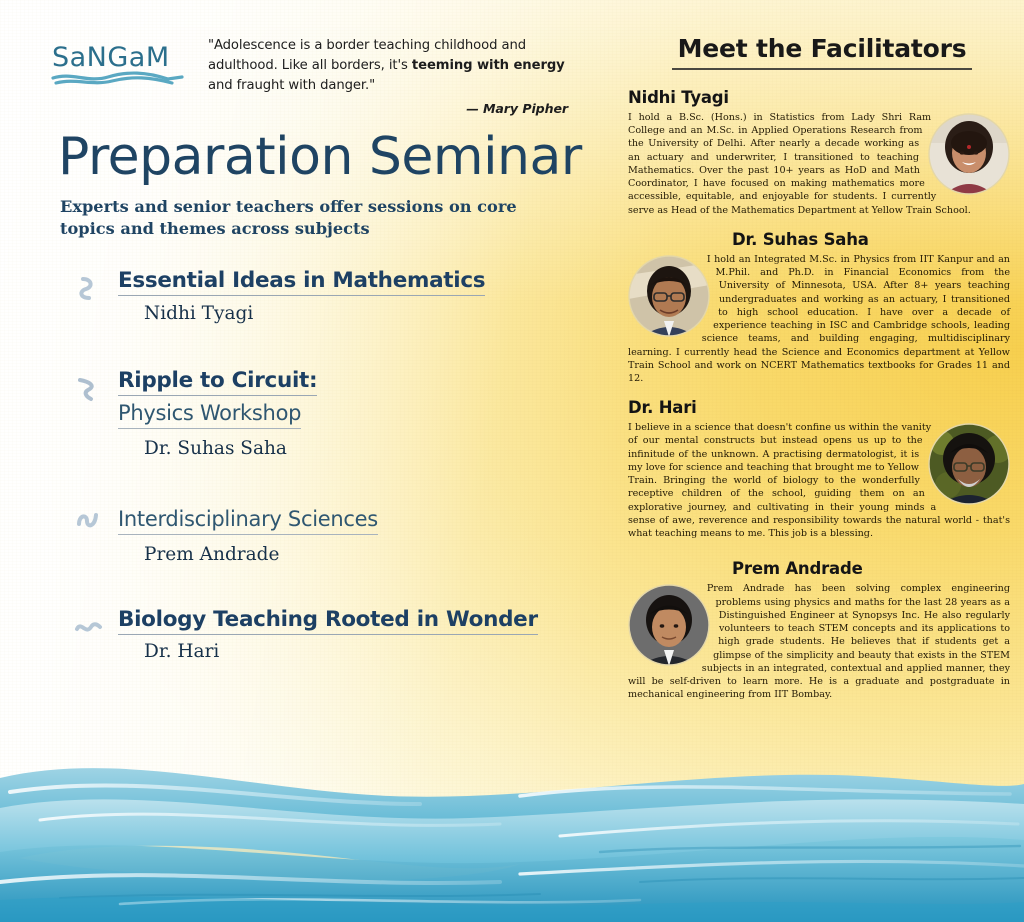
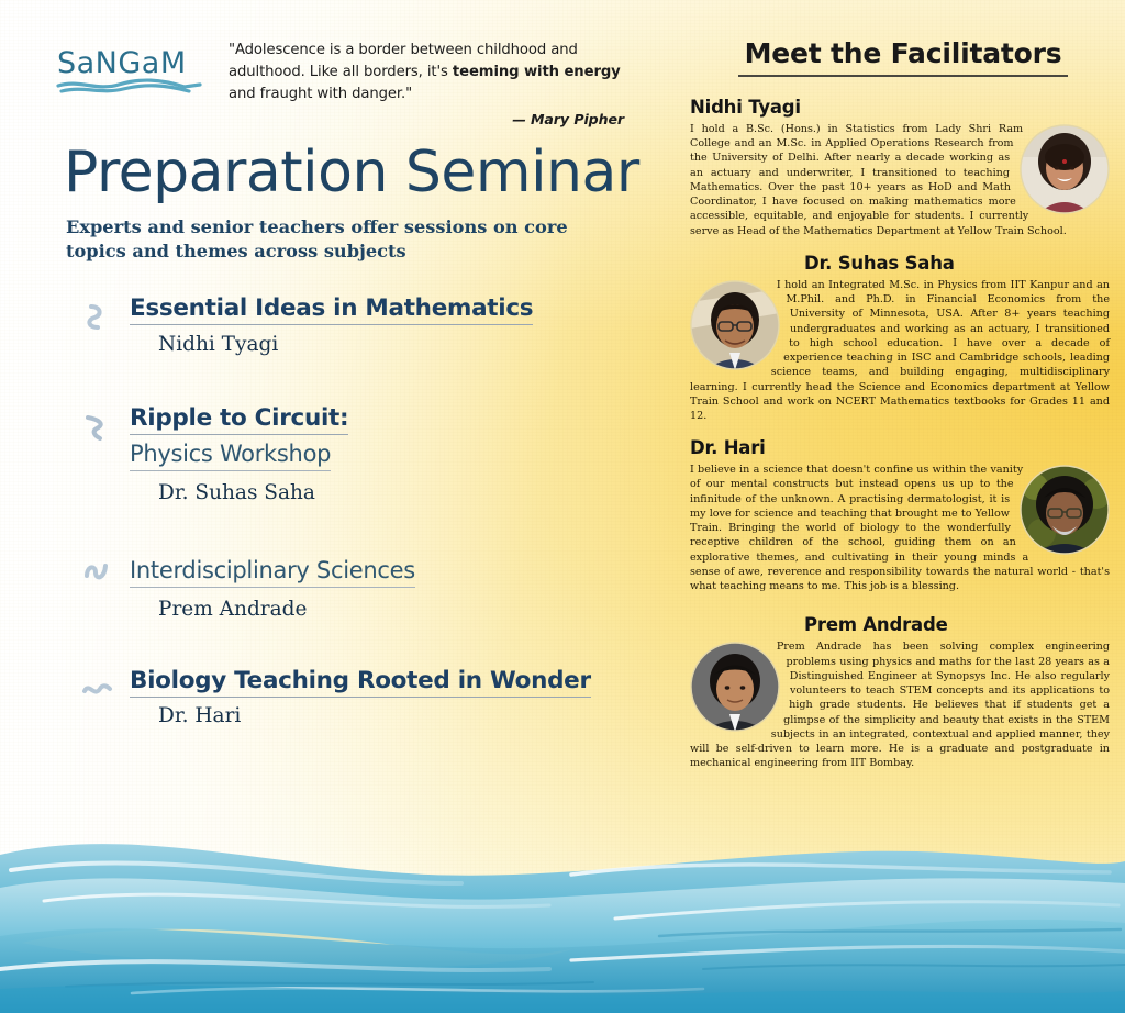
  SaNGaM
- "Adolescence is a border teaching childhood and adulthood. Like all borders, it's teeming with energy and fraught with danger."
+ "Adolescence is a border between childhood and adulthood. Like all borders, it's teeming with energy and fraught with danger."
  — Mary Pipher
  Preparation Seminar
  Experts and senior teachers offer sessions on core topics and themes across subjects
  Essential Ideas in Mathematics
  Nidhi Tyagi
  Ripple to Circuit:
  Physics Workshop
  Dr. Suhas Saha
  Interdisciplinary Sciences
  Prem Andrade
  Biology Teaching Rooted in Wonder
  Dr. Hari
  Meet the Facilitators
  Nidhi Tyagi
  I hold a B.Sc. (Hons.) in Statistics from Lady Shri Ram College and an M.Sc. in Applied Operations Research from the University of Delhi. After nearly a decade working as an actuary and underwriter, I transitioned to teaching Mathematics. Over the past 10+ years as HoD and Math Coordinator, I have focused on making mathematics more accessible, equitable, and enjoyable for students. I currently serve as Head of the Mathematics Department at Yellow Train School.
  Dr. Suhas Saha
  I hold an Integrated M.Sc. in Physics from IIT Kanpur and an M.Phil. and Ph.D. in Financial Economics from the University of Minnesota, USA. After 8+ years teaching undergraduates and working as an actuary, I transitioned to high school education. I have over a decade of experience teaching in ISC and Cambridge schools, leading science teams, and building engaging, multidisciplinary learning. I currently head the Science and Economics department at Yellow Train School and work on NCERT Mathematics textbooks for Grades 11 and 12.
  Dr. Hari
- I believe in a science that doesn't confine us within the vanity of our mental constructs but instead opens us up to the infinitude of the unknown. A practising dermatologist, it is my love for science and teaching that brought me to Yellow Train. Bringing the world of biology to the wonderfully receptive children of the school, guiding them on an explorative journey, and cultivating in their young minds a sense of awe, reverence and responsibility towards the natural world - that's what teaching means to me. This job is a blessing.
+ I believe in a science that doesn't confine us within the vanity of our mental constructs but instead opens us up to the infinitude of the unknown. A practising dermatologist, it is my love for science and teaching that brought me to Yellow Train. Bringing the world of biology to the wonderfully receptive children of the school, guiding them on an explorative themes, and cultivating in their young minds a sense of awe, reverence and responsibility towards the natural world - that's what teaching means to me. This job is a blessing.
  Prem Andrade
  Prem Andrade has been solving complex engineering problems using physics and maths for the last 28 years as a Distinguished Engineer at Synopsys Inc. He also regularly volunteers to teach STEM concepts and its applications to high grade students. He believes that if students get a glimpse of the simplicity and beauty that exists in the STEM subjects in an integrated, contextual and applied manner, they will be self-driven to learn more. He is a graduate and postgraduate in mechanical engineering from IIT Bombay.
